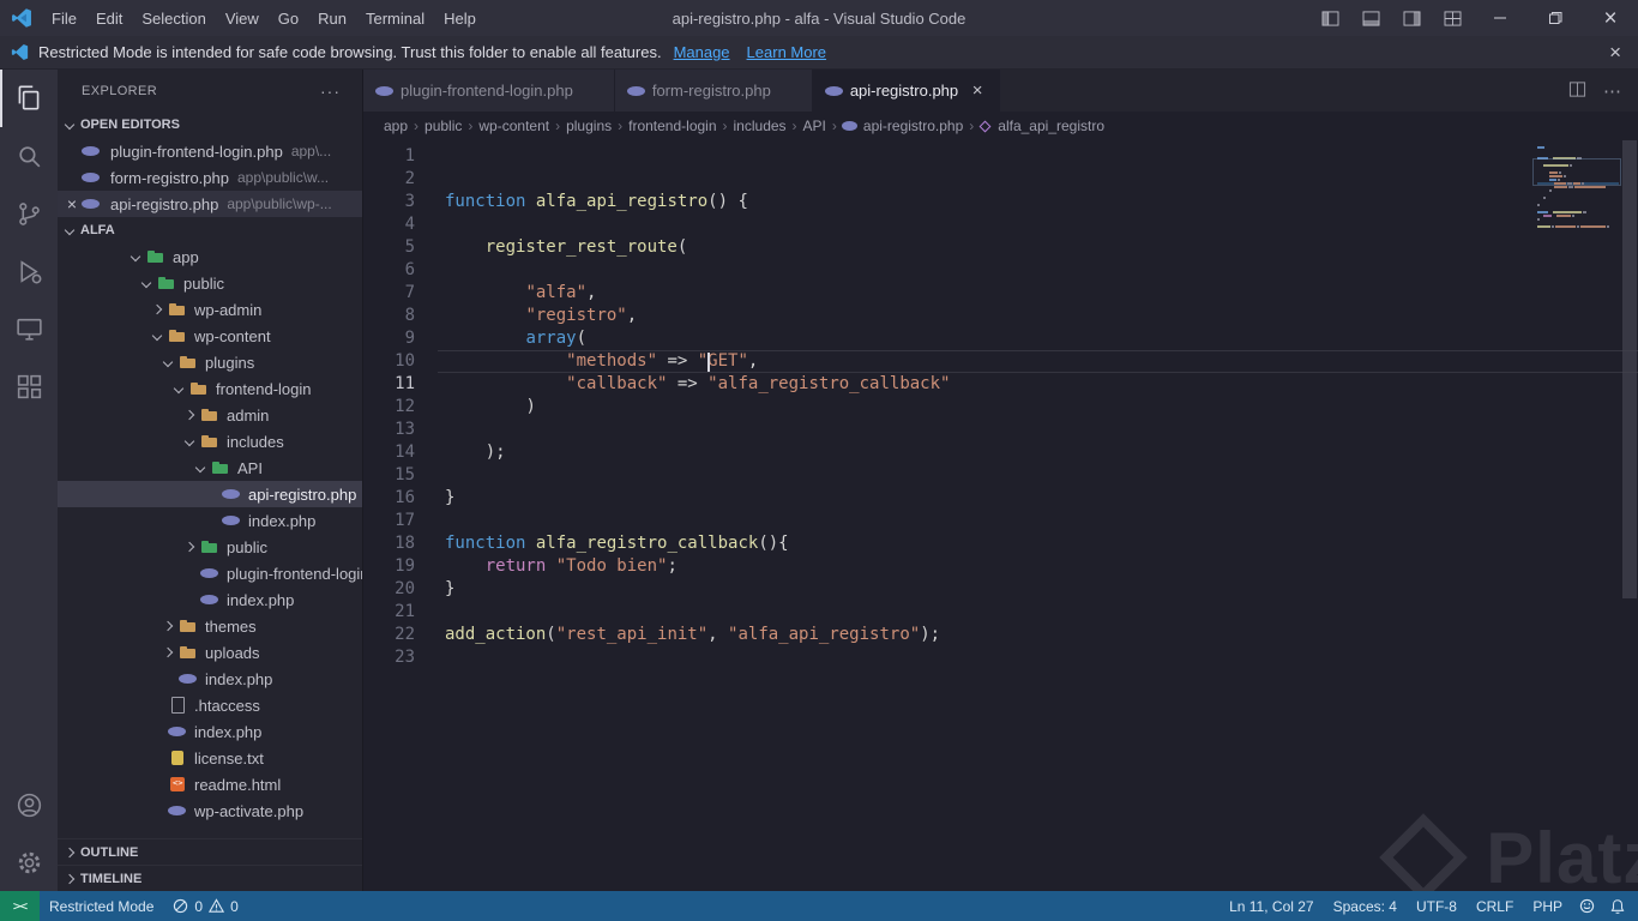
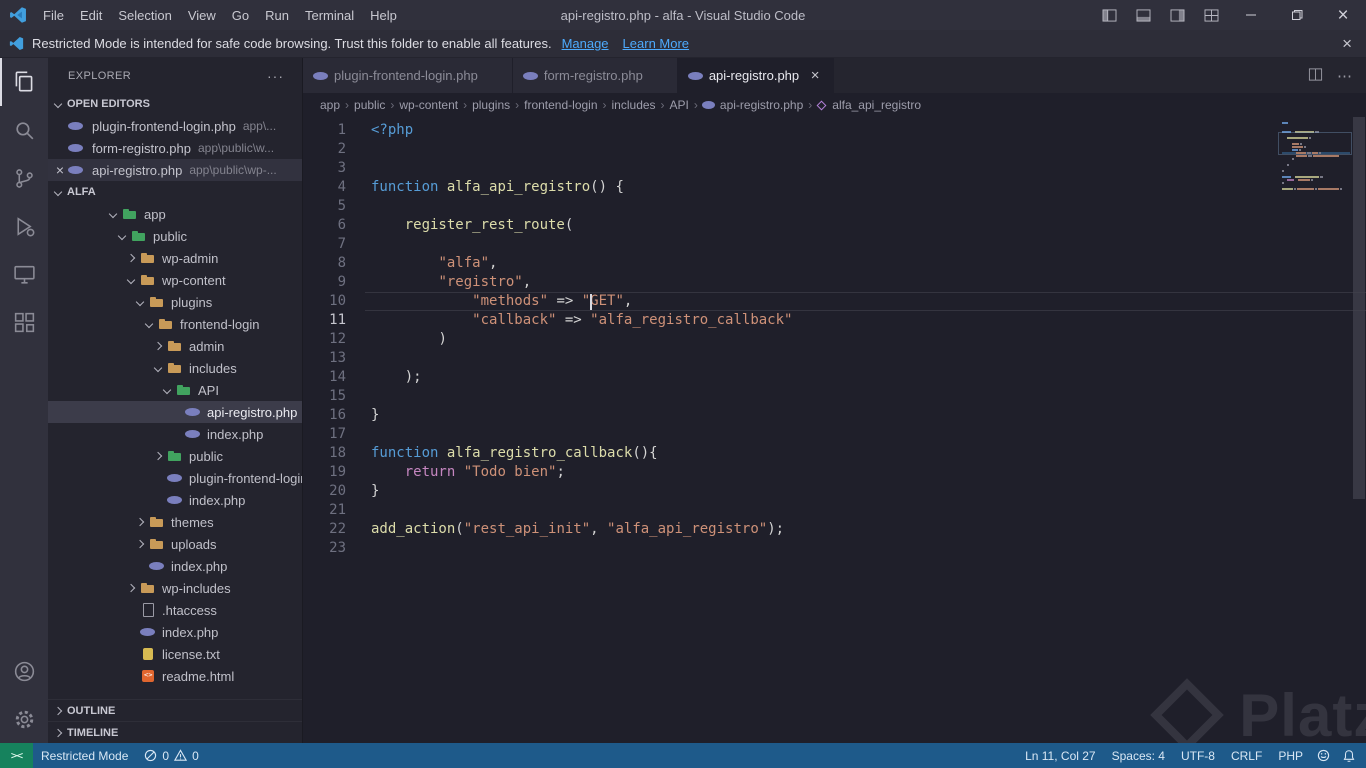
  File
  Edit
  Selection
  View
  Go
  Run
  Terminal
  Help
  api-registro.php - alfa - Visual Studio Code
  ×
  Restricted Mode is intended for safe code browsing. Trust this folder to enable all features.
  Manage
  Learn More
  ×
  EXPLORER
  ···
  OPEN EDITORS
  plugin-frontend-login.php
  app\...
  form-registro.php
  app\public\w...
  ×
  api-registro.php
  app\public\wp-...
  ALFA
  app
  public
  wp-admin
  wp-content
  plugins
  frontend-login
  admin
  includes
  API
  api-registro.php
  index.php
  public
  plugin-frontend-logi
  index.php
  themes
  uploads
  index.php
+ wp-includes
  .htaccess
  index.php
  license.txt
  readme.html
- wp-activate.php
  OUTLINE
  TIMELINE
  plugin-frontend-login.php
  form-registro.php
  api-registro.php
  ×
  ⋯
  app
  ›
  public
  ›
  wp-content
  ›
  plugins
  ›
  frontend-login
  ›
  includes
  ›
  API
  ›
  api-registro.php
  ›
  alfa_api_registro
  1
  2
  3
  4
  5
  6
  7
  8
  9
  10
  11
  12
  13
  14
  15
  16
  17
  18
  19
  20
  21
  22
  23
+ <?php
  function alfa_api_registro() {
  register_rest_route(
  "alfa",
  "registro",
- array(
  "methods" => "GET",
  "callback" => "alfa_registro_callback"
  )
  );
  }
  function alfa_registro_callback(){
  return "Todo bien";
  }
  add_action("rest_api_init", "alfa_api_registro");
  ><
  Restricted Mode
  0
  0
  Ln 11, Col 27
  Spaces: 4
  UTF-8
  CRLF
  PHP
